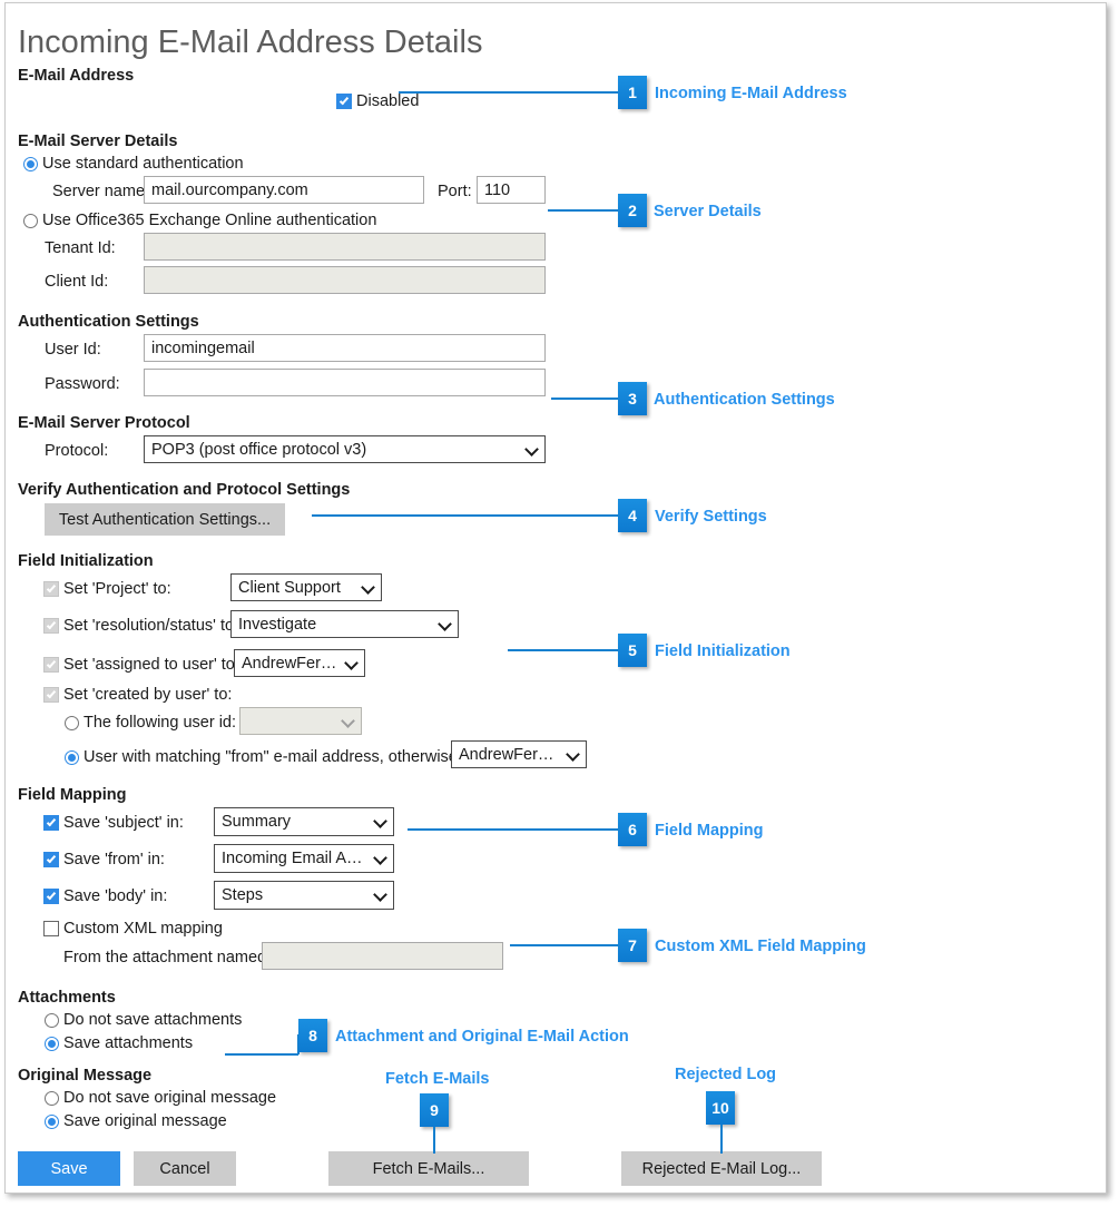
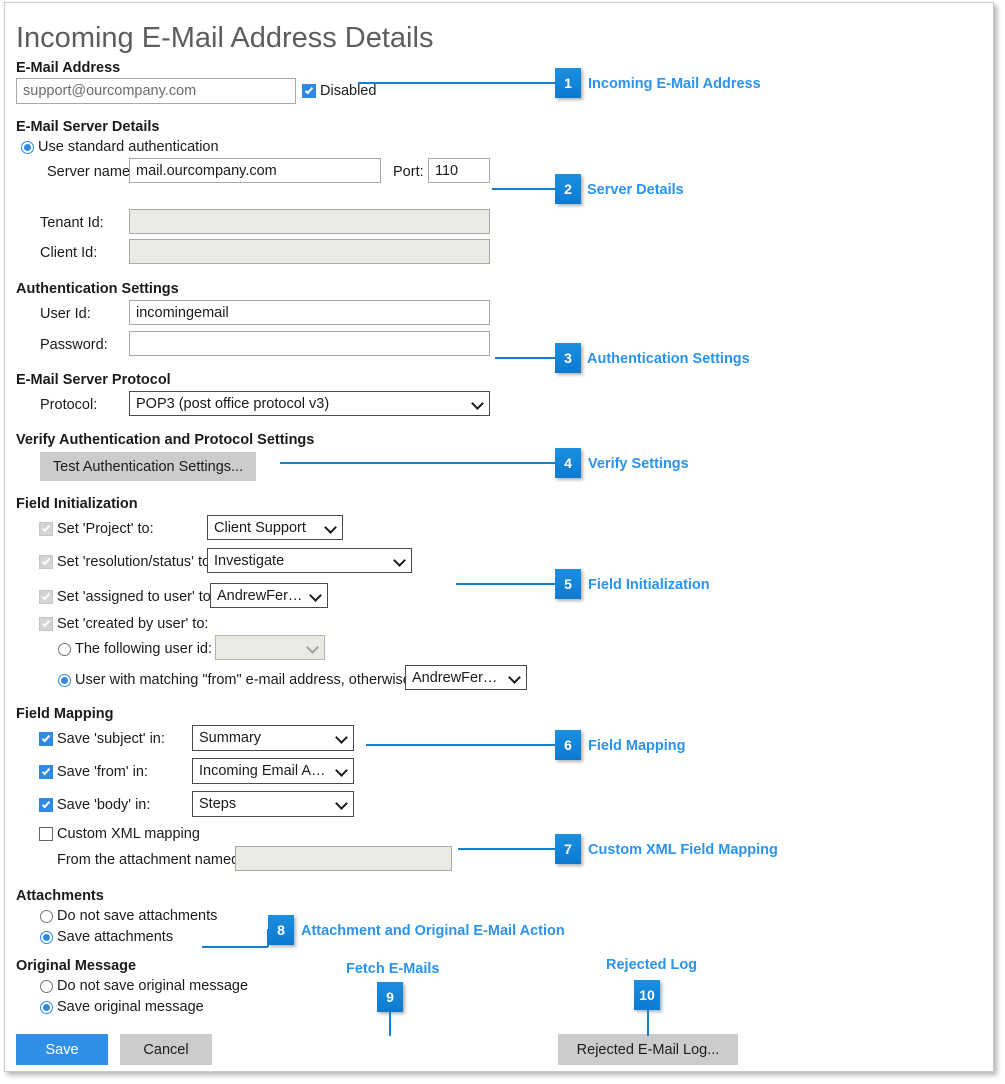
  Incoming E-Mail Address Details
  E-Mail Address
+ support@ourcompany.com
  Disabled
  E-Mail Server Details
  Use standard authentication
  Server name
  mail.ourcompany.com
  Port:
  110
- Use Office365 Exchange Online authentication
  Tenant Id:
  Client Id:
  Authentication Settings
  User Id:
  incomingemail
  Password:
  E-Mail Server Protocol
  Protocol:
  POP3 (post office protocol v3)
  Verify Authentication and Protocol Settings
  Test Authentication Settings...
  Field Initialization
  Set 'Project' to:
  Client Support
  Set 'resolution/status' to
  Investigate
  Set 'assigned to user' to
  AndrewFergu
  Set 'created by user' to:
  The following user id:
  User with matching "from" e-mail address, otherwis
  AndrewFergus
  Field Mapping
  Save 'subject' in:
  Summary
  Save 'from' in:
  Incoming Email Addr
  Save 'body' in:
  Steps
  Custom XML mapping
  From the attachment name
  Attachments
  Do not save attachments
  Save attachments
  Original Message
  Do not save original message
  Save original message
  Save
  Cancel
- Fetch E-Mails...
  Rejected E-Mail Log...
  1
  Incoming E-Mail Address
  2
  Server Details
  3
  Authentication Settings
  4
  Verify Settings
  5
  Field Initialization
  6
  Field Mapping
  7
  Custom XML Field Mapping
  8
  Attachment and Original E-Mail Action
  Fetch E-Mails
  9
  Rejected Log
  10
